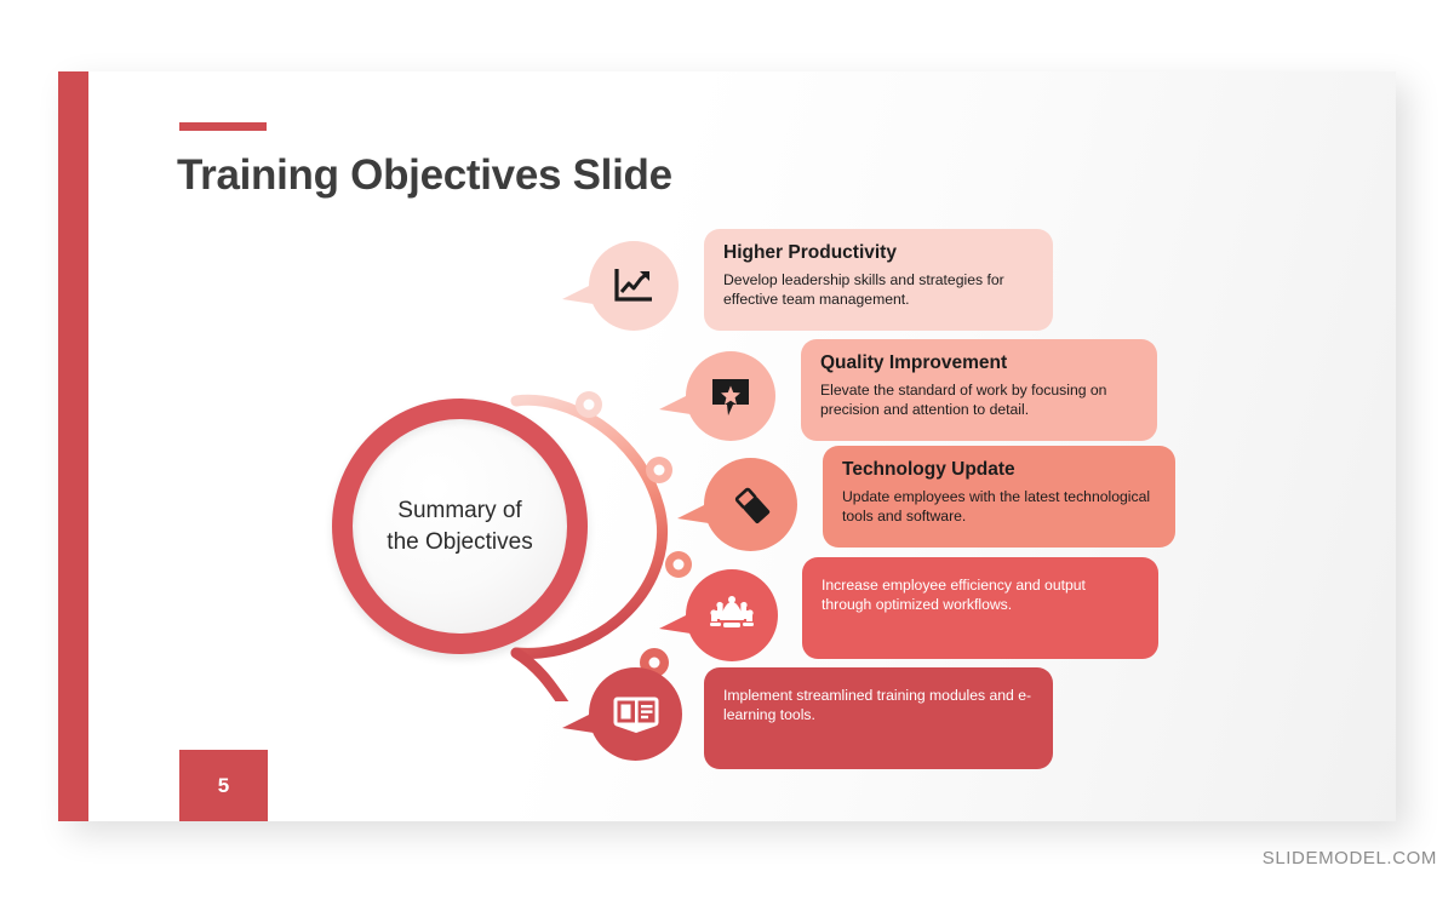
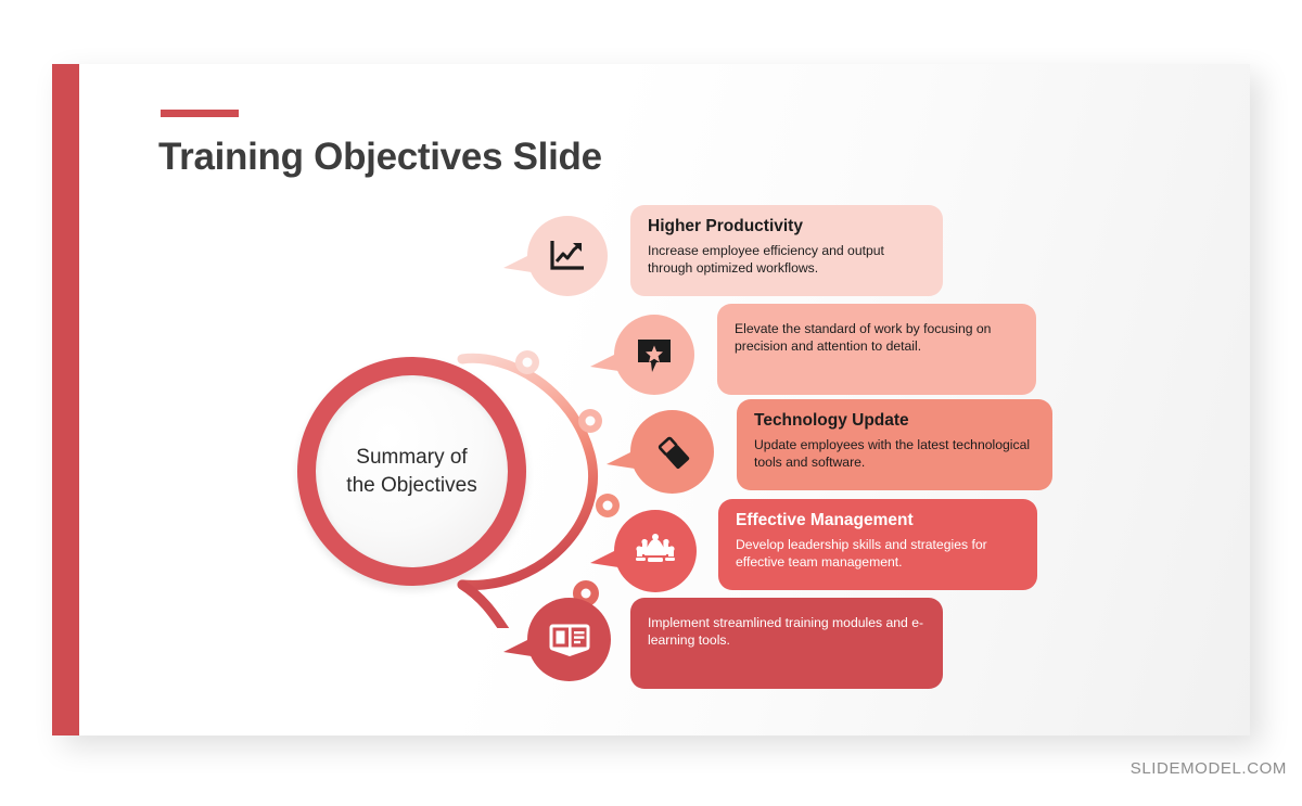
  Training Objectives Slide
- 5
  Summary of
  the Objectives
  Higher Productivity
- Develop leadership skills and strategies for effective team management.
+ Increase employee efficiency and output through optimized workflows.
- Quality Improvement
  Elevate the standard of work by focusing on precision and attention to detail.
  Technology Update
  Update employees with the latest technological tools and software.
+ Effective Management
- Increase employee efficiency and output through optimized workflows.
+ Develop leadership skills and strategies for effective team management.
  Implement streamlined training modules and e-learning tools.
  SLIDEMODEL.COM
